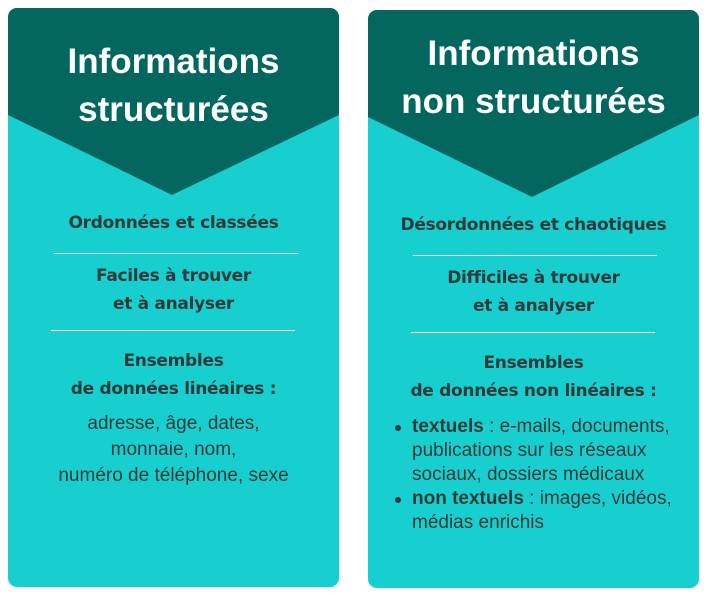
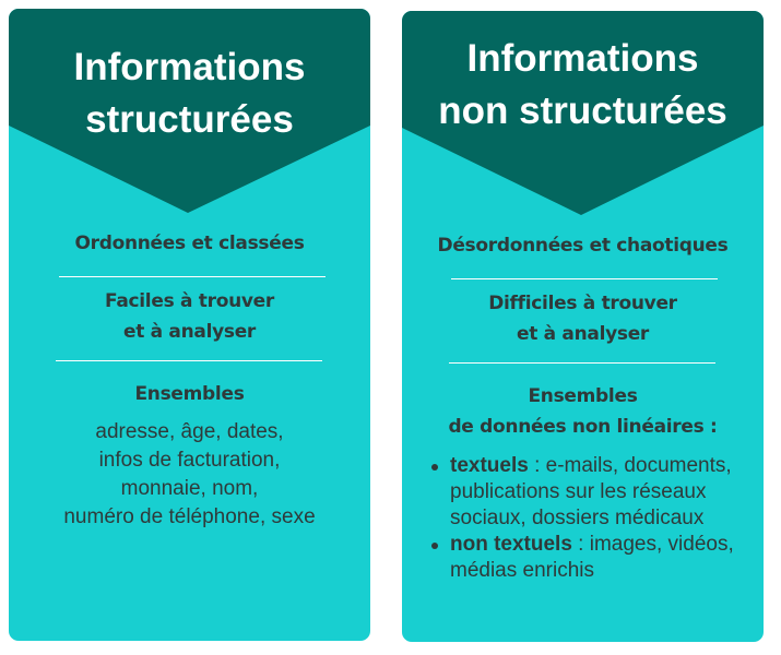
  Informations
  structurées
  Ordonnées et classées
  Faciles à trouver
  et à analyser
  Ensembles
- de données linéaires :
  adresse, âge, dates,
+ infos de facturation,
  monnaie, nom,
  numéro de téléphone, sexe
  Informations
  non structurées
  Désordonnées et chaotiques
  Difficiles à trouver
  et à analyser
  Ensembles
  de données non linéaires :
  textuels : e-mails, documents, publications sur les réseaux sociaux, dossiers médicaux
  non textuels : images, vidéos, médias enrichis
